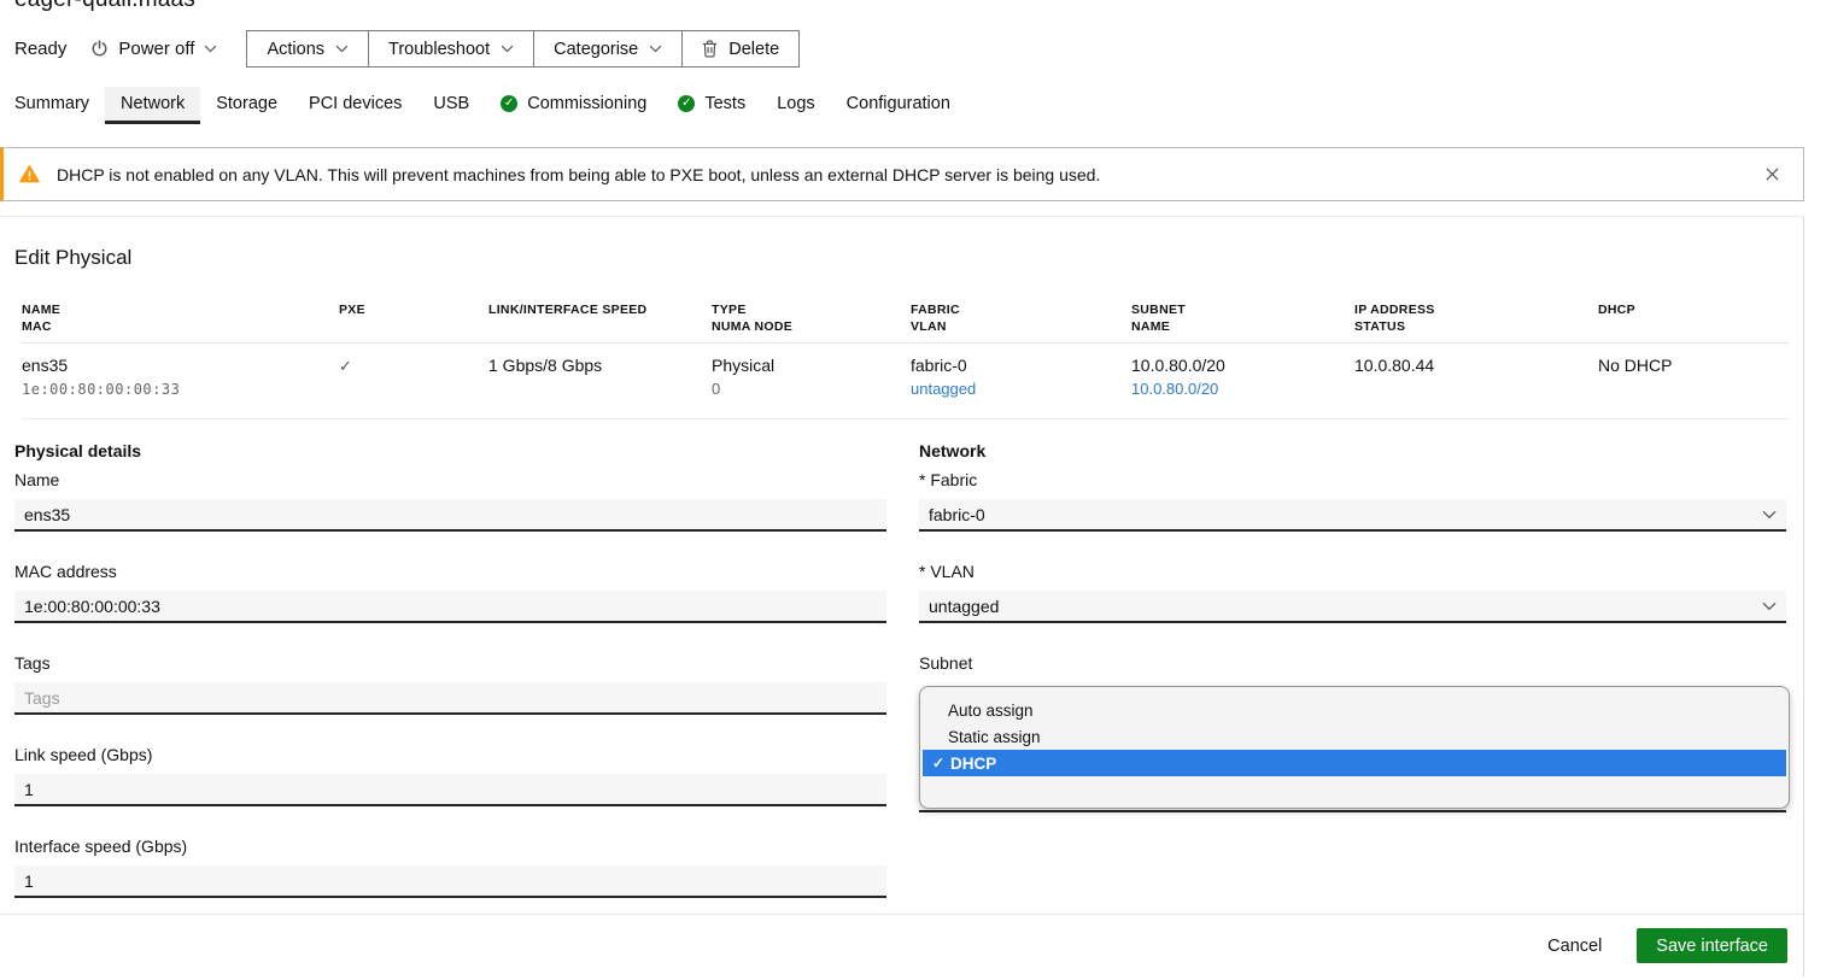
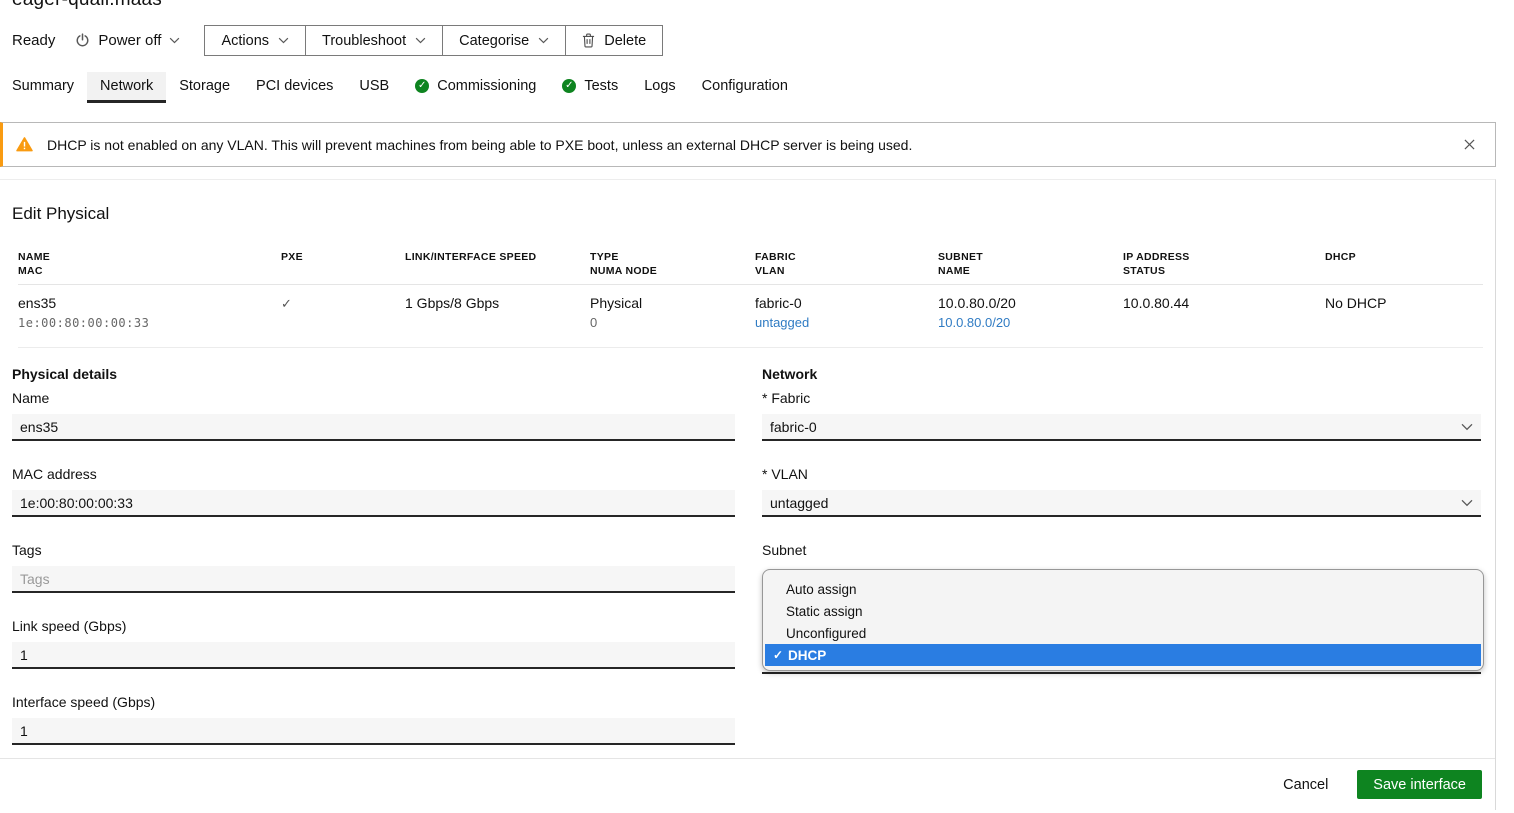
  Ready
  Power off
  Actions
  Troubleshoot
  Categorise
  Delete
  Summary
  Network
  Storage
  PCI devices
  USB
  ✓
  Commissioning
  ✓
  Tests
  Logs
  Configuration
  DHCP is not enabled on any VLAN. This will prevent machines from being able to PXE boot, unless an external DHCP server is being used.
  Edit Physical
  NAME
  MAC
  PXE
  LINK/INTERFACE SPEED
  TYPE
  NUMA NODE
  FABRIC
  VLAN
  SUBNET
  NAME
  IP ADDRESS
  STATUS
  DHCP
  ens35
  1e:00:80:00:00:33
  ✓
  1 Gbps/8 Gbps
  Physical
  0
  fabric-0
  untagged
  10.0.80.0/20
  10.0.80.0/20
  10.0.80.44
  No DHCP
  Physical details
  Name
  ens35
  MAC address
  1e:00:80:00:00:33
  Tags
  Tags
  Link speed (Gbps)
  1
  Interface speed (Gbps)
  1
  Network
  * Fabric
  fabric-0
  * VLAN
  untagged
  Subnet
  Auto assign
  Static assign
+ Unconfigured
  ✓
  DHCP
  Cancel
  Save interface
